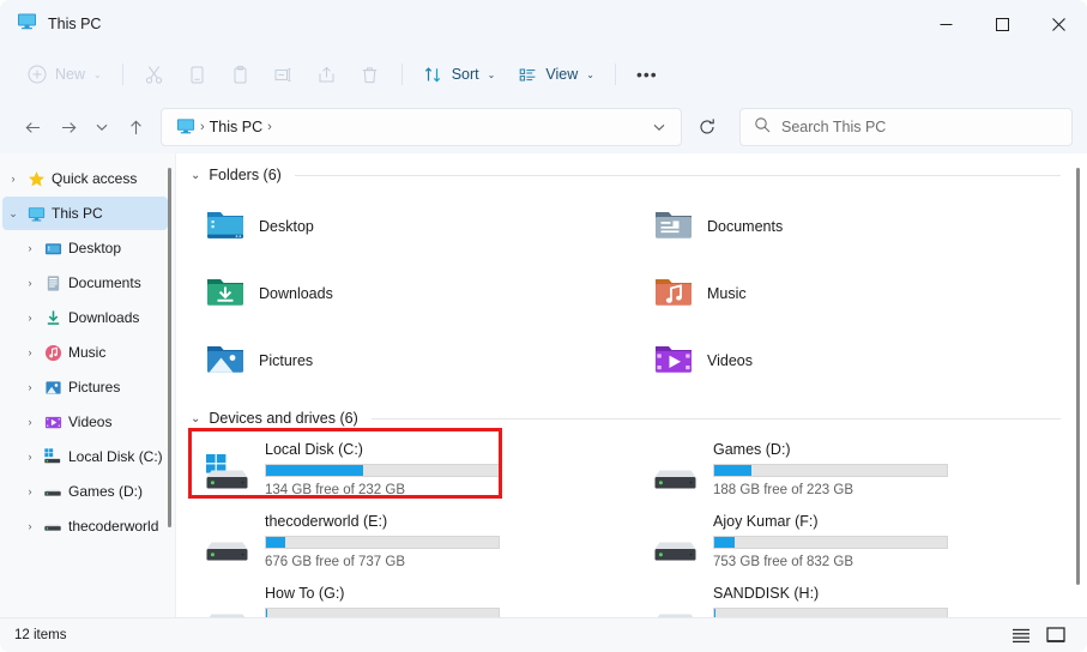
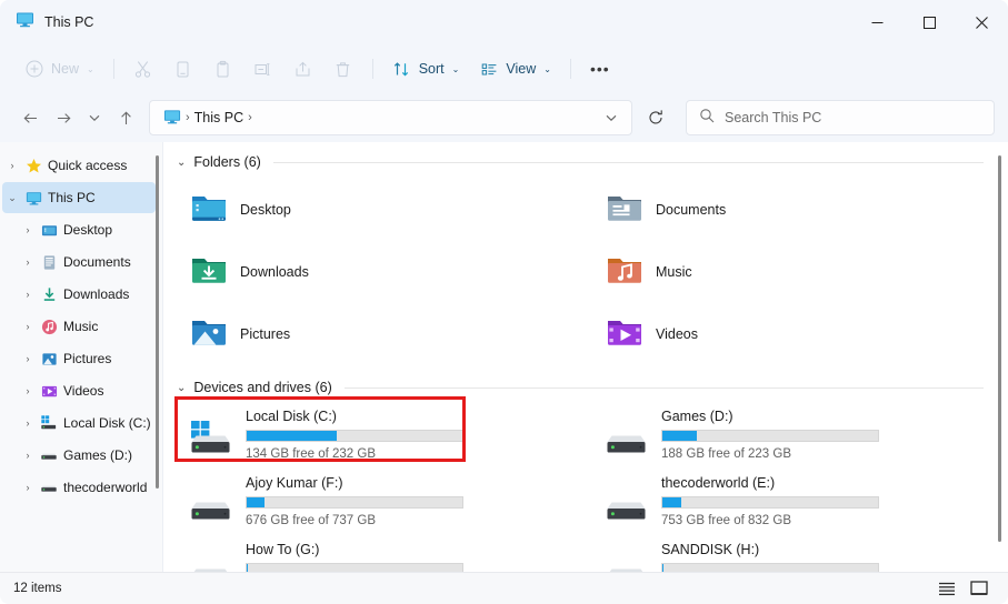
  This PC
  New
  ⌄
  Sort
  ⌄
  View
  ⌄
  •••
  ›
  This PC
  ›
  Search This PC
  ›
  Quick access
  ⌄
  This PC
  ›
  Desktop
  ›
  Documents
  ›
  Downloads
  ›
  Music
  ›
  Pictures
  ›
  Videos
  ›
  Local Disk (C:)
  ›
  Games (D:)
  ›
  thecoderworld
  ⌄
  Folders (6)
  Desktop
  Documents
  Downloads
  Music
  Pictures
  Videos
  ⌄
  Devices and drives (6)
  Local Disk (C:)
  134 GB free of 232 GB
  Games (D:)
  188 GB free of 223 GB
- thecoderworld (E:)
+ Ajoy Kumar (F:)
  676 GB free of 737 GB
- Ajoy Kumar (F:)
+ thecoderworld (E:)
  753 GB free of 832 GB
  How To (G:)
  SANDDISK (H:)
  12 items
